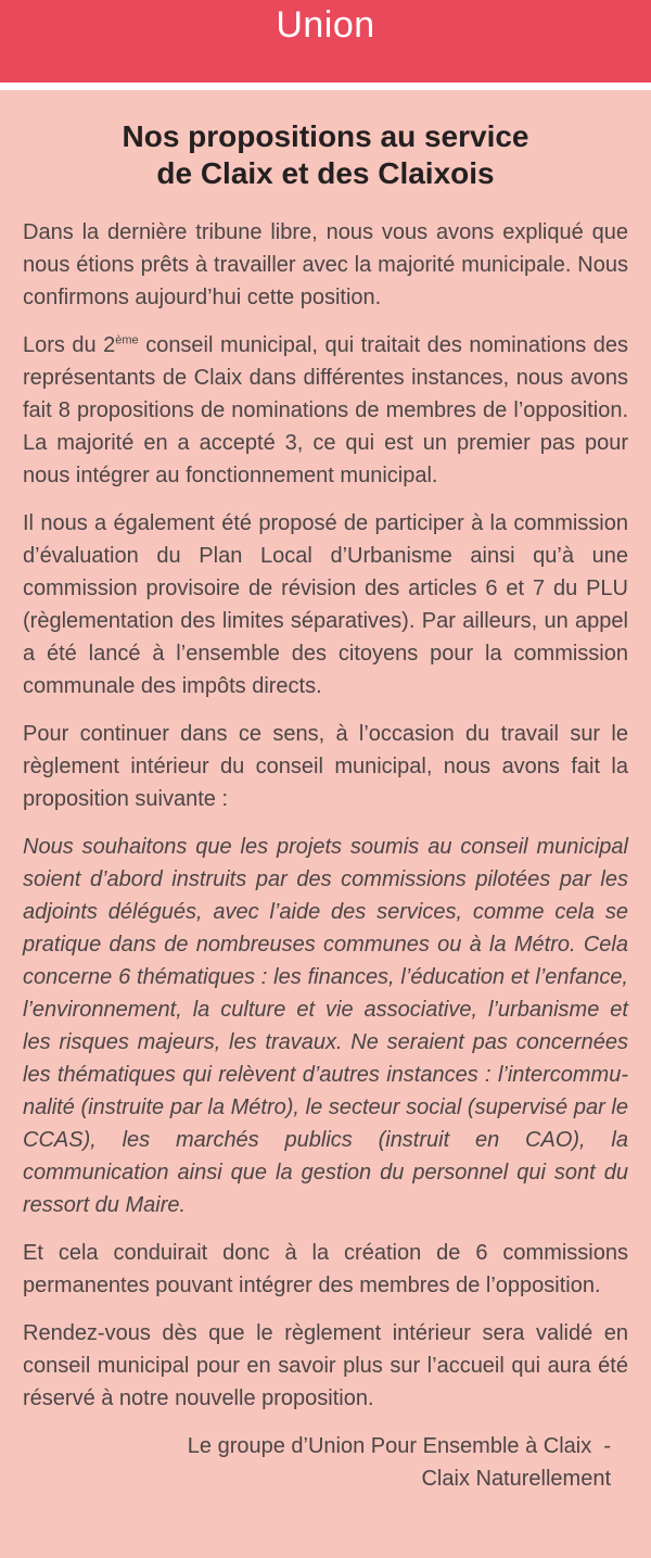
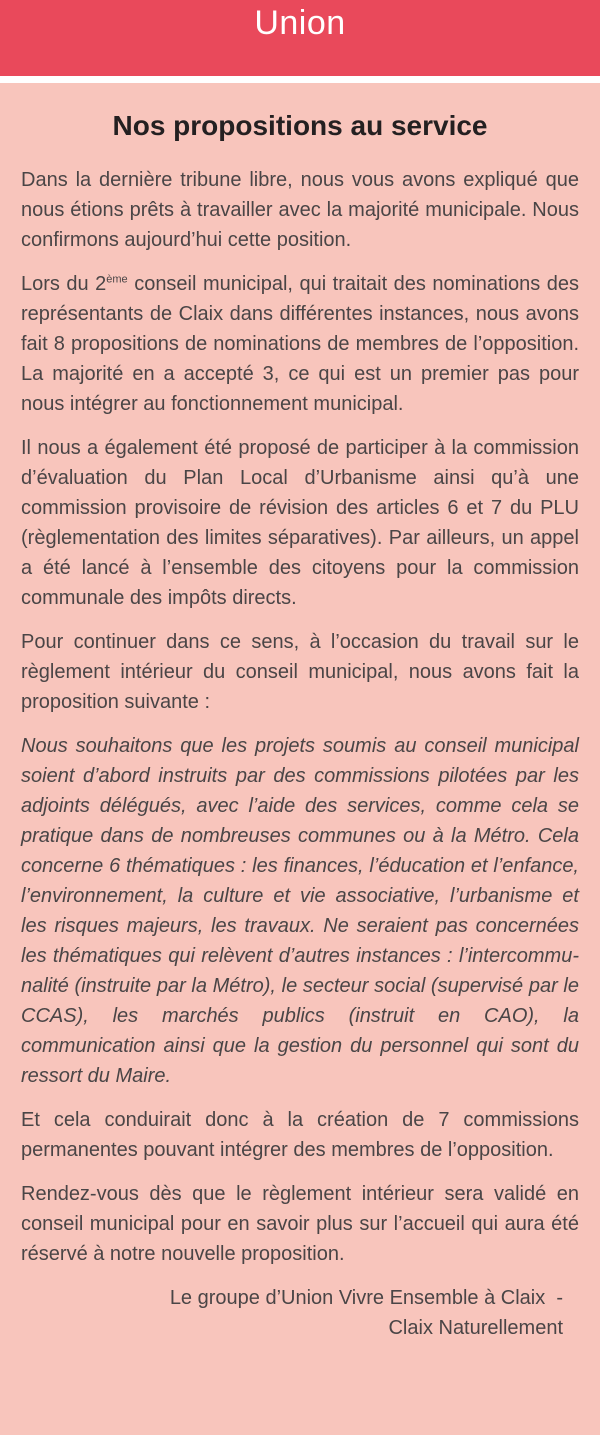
  Union
  Nos propositions au service
- de Claix et des Claixois
  Dans la dernière tribune libre, nous vous avons expliqué que nous étions prêts à travailler avec la majorité munici­pale. Nous confirmons aujourd’hui cette position.
  Lors du 2ème conseil municipal, qui traitait des nominations des représentants de Claix dans différentes instances, nous avons fait 8 propositions de nominations de mem­bres de l’opposition. La majorité en a accepté 3, ce qui est un premier pas pour nous intégrer au fonctionnement municipal.
  Il nous a également été proposé de participer à la commission d’évaluation du Plan Local d’Urbanisme ainsi qu’à une commission provisoire de révision des articles 6 et 7 du PLU (règlementation des limites séparatives). Par ailleurs, un appel a été lancé à l’ensemble des ci­toyens pour la commission communale des impôts directs.
  Pour continuer dans ce sens, à l’occasion du travail sur le règlement intérieur du conseil municipal, nous avons fait la proposition suivante :
  Nous souhaitons que les projets soumis au conseil municipal soient d’abord instruits par des commissions pilotées par les adjoints délégués, avec l’aide des services, comme cela se pratique dans de nombreuses communes ou à la Métro. Cela concerne 6 thématiques : les finances, l’éducation et l’enfance, l’environnement, la culture et vie associative, l’urbanisme et les risques majeurs, les travaux. Ne seraient pas concernées les thématiques qui relèvent d’autres instances : l’intercommu­nalité (instruite par la Métro), le secteur social (supervisé par le CCAS), les marchés publics (instruit en CAO), la communication ainsi que la gestion du personnel qui sont du ressort du Maire.
- Et cela conduirait donc à la création de 6 commissions permanentes pouvant intégrer des membres de l’opposi­tion.
+ Et cela conduirait donc à la création de 7 commissions permanentes pouvant intégrer des membres de l’opposi­tion.
  Rendez-vous dès que le règlement intérieur sera validé en conseil municipal pour en savoir plus sur l’accueil qui aura été réservé à notre nouvelle proposition.
- Le groupe d’Union Pour Ensemble à Claix -
+ Le groupe d’Union Vivre Ensemble à Claix -
  Claix Naturellement
